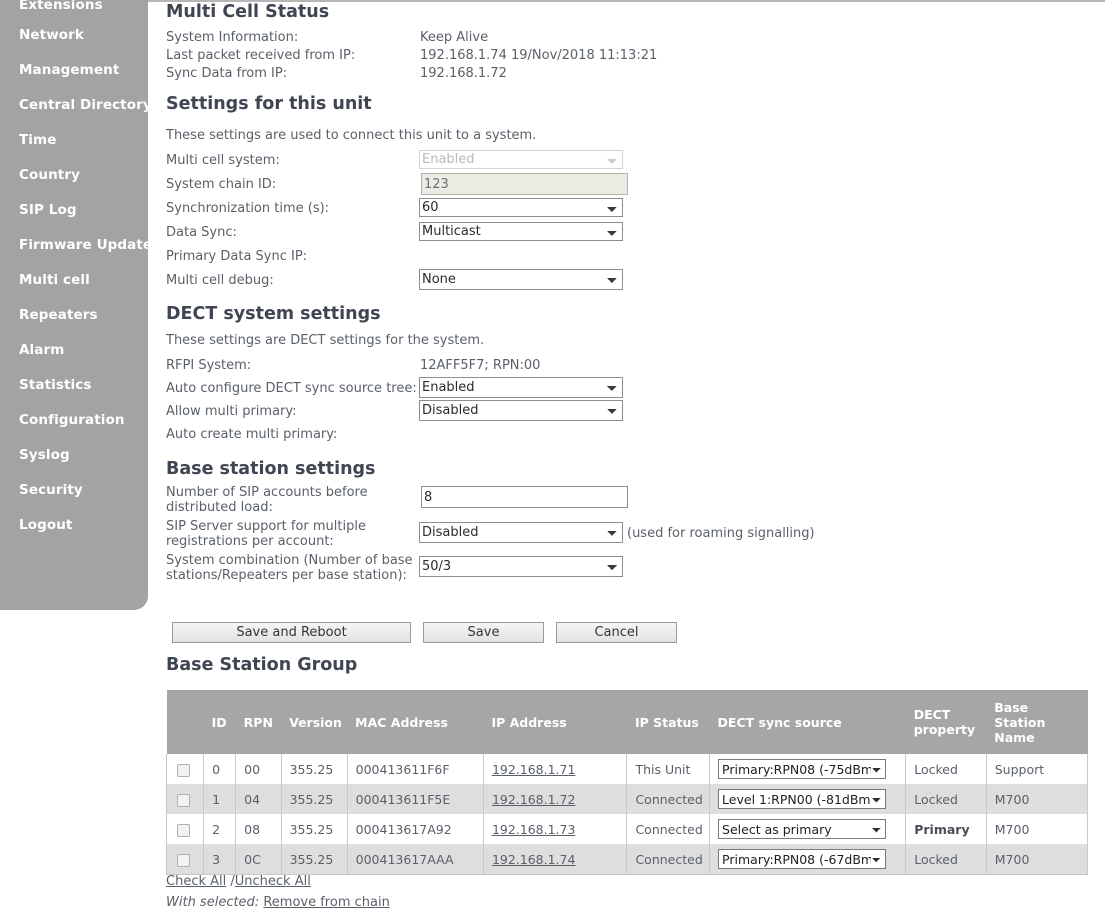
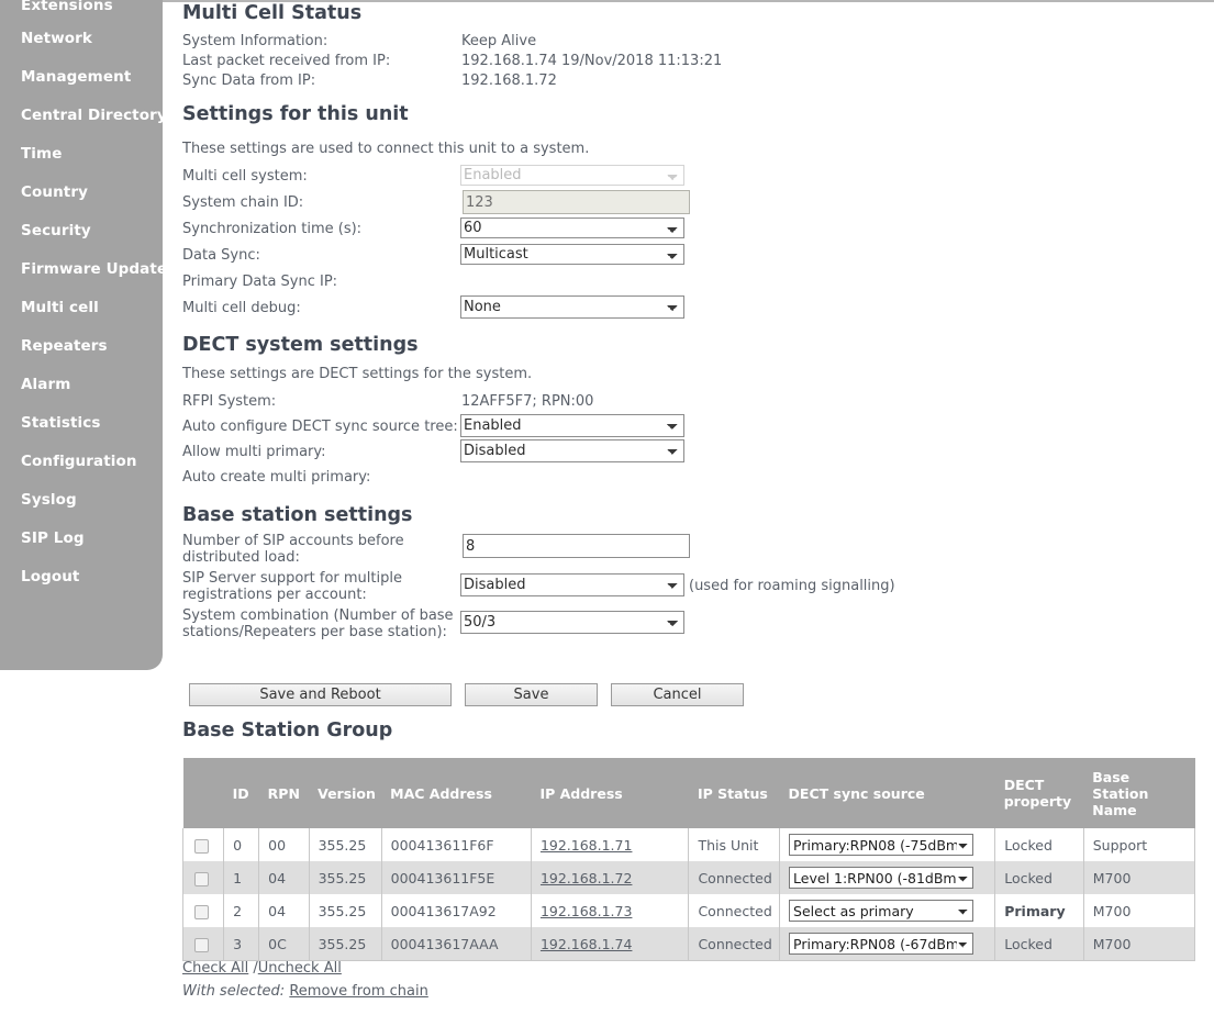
  Extensions
  Network
  Management
  Central Directory
  Time
  Country
- SIP Log
+ Security
  Firmware Update
  Multi cell
  Repeaters
  Alarm
  Statistics
  Configuration
  Syslog
- Security
+ SIP Log
  Logout
  Multi Cell Status
  System Information:
  Keep Alive
  Last packet received from IP:
  192.168.1.74 19/Nov/2018 11:13:21
  Sync Data from IP:
  192.168.1.72
  Settings for this unit
  These settings are used to connect this unit to a system.
  Multi cell system:
  Enabled
  System chain ID:
  123
  Synchronization time (s):
  60
  Data Sync:
  Multicast
  Primary Data Sync IP:
  Multi cell debug:
  None
  DECT system settings
  These settings are DECT settings for the system.
  RFPI System:
  12AFF5F7; RPN:00
  Auto configure DECT sync source tree:
  Enabled
  Allow multi primary:
  Disabled
  Auto create multi primary:
  Base station settings
  Number of SIP accounts before distributed load:
  8
  SIP Server support for multiple registrations per account:
  Disabled
  (used for roaming signalling)
  System combination (Number of base stations/Repeaters per base station):
  50/3
  Save and Reboot
  Save
  Cancel
  Base Station Group
  	ID	RPN	Version	MAC Address	IP Address	IP Status	DECT sync source	DECT property	Base Station Name
  	0	00	355.25	000413611F6F	192.168.1.71	This Unit	Primary:RPN08 (-75dBm	Locked	Support
  	1	04	355.25	000413611F5E	192.168.1.72	Connected	Level 1:RPN00 (-81dBm	Locked	M700
- 	2	08	355.25	000413617A92	192.168.1.73	Connected	Select as primary	Primary	M700
+ 	2	04	355.25	000413617A92	192.168.1.73	Connected	Select as primary	Primary	M700
  	3	0C	355.25	000413617AAA	192.168.1.74	Connected	Primary:RPN08 (-67dBm	Locked	M700
  Check All /Uncheck All
  With selected: Remove from chain
